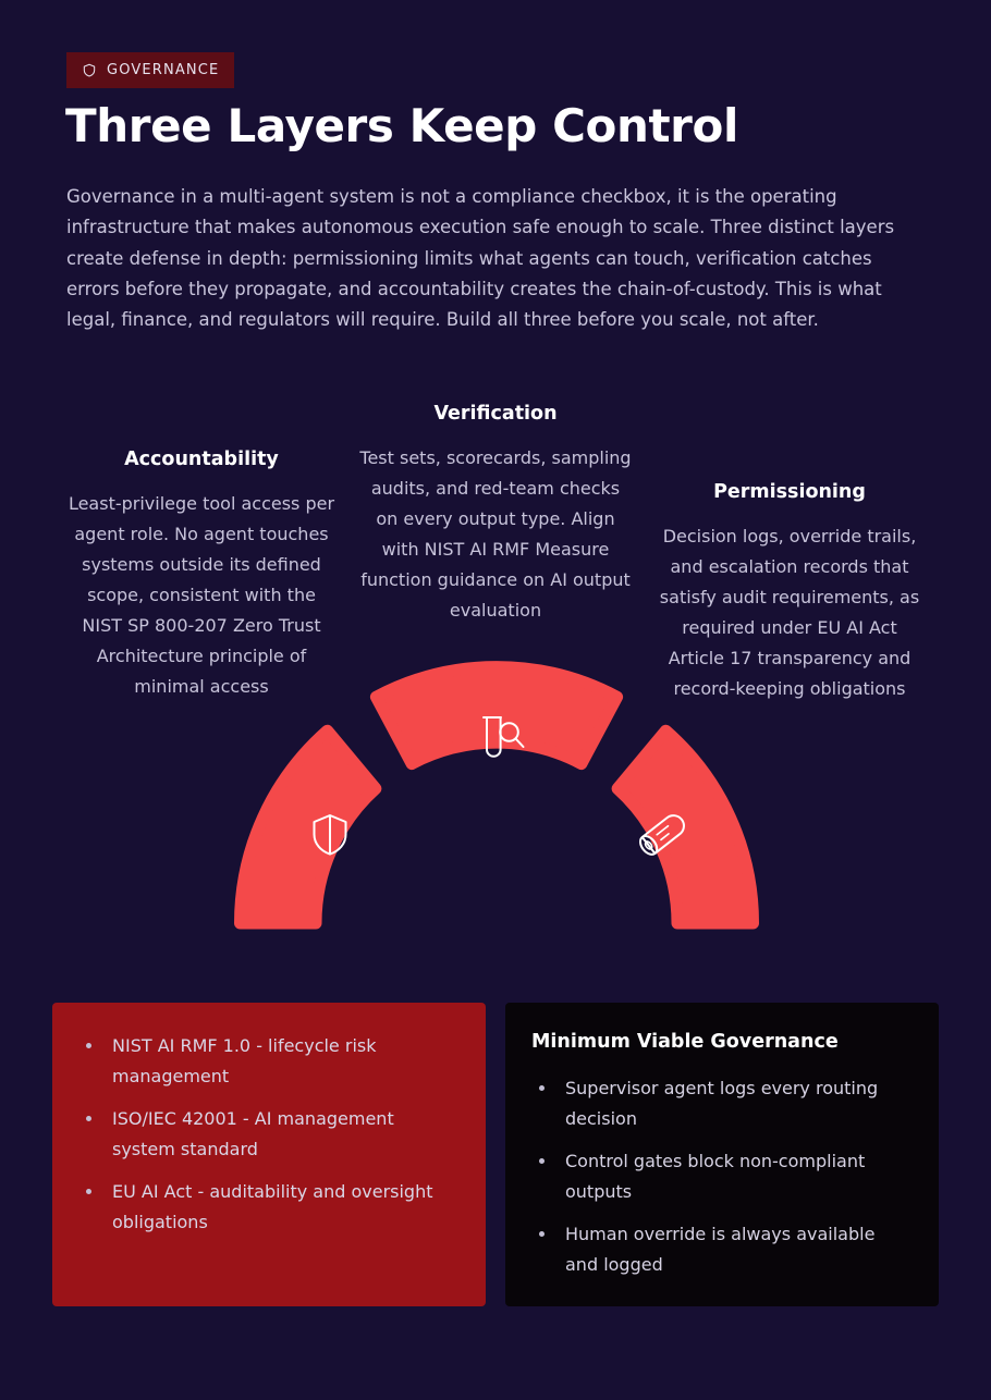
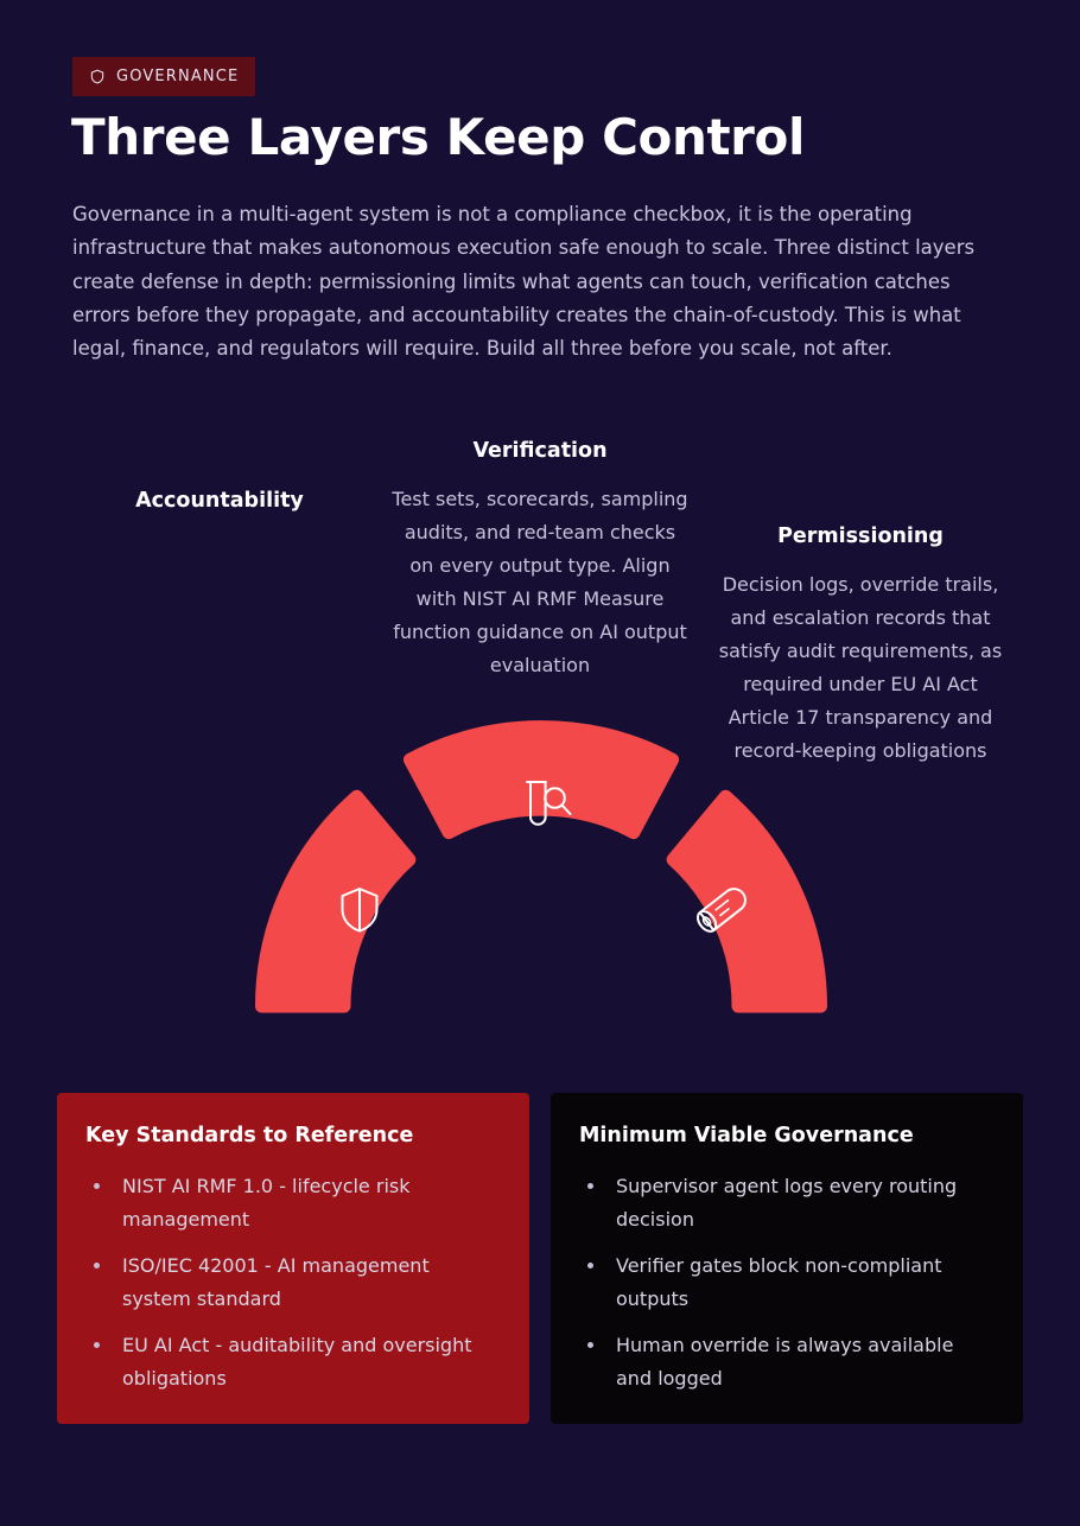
  GOVERNANCE
  Three Layers Keep Control
  Governance in a multi-agent system is not a compliance checkbox, it is the operating infrastructure that makes autonomous execution safe enough to scale. Three distinct layers create defense in depth: permissioning limits what agents can touch, verification catches errors before they propagate, and accountability creates the chain-of-custody. This is what legal, finance, and regulators will require. Build all three before you scale, not after.
  Accountability
- Least-privilege tool access per agent role. No agent touches systems outside its defined scope, consistent with the NIST SP 800-207 Zero Trust Architecture principle of minimal access
  Verification
  Test sets, scorecards, sampling audits, and red-team checks on every output type. Align with NIST AI RMF Measure function guidance on AI output evaluation
  Permissioning
  Decision logs, override trails, and escalation records that satisfy audit requirements, as required under EU AI Act Article 17 transparency and record-keeping obligations
+ Key Standards to Reference
  NIST AI RMF 1.0 - lifecycle risk management
  ISO/IEC 42001 - AI management system standard
  EU AI Act - auditability and oversight obligations
  Minimum Viable Governance
  Supervisor agent logs every routing decision
- Control gates block non-compliant outputs
+ Verifier gates block non-compliant outputs
  Human override is always available and logged
